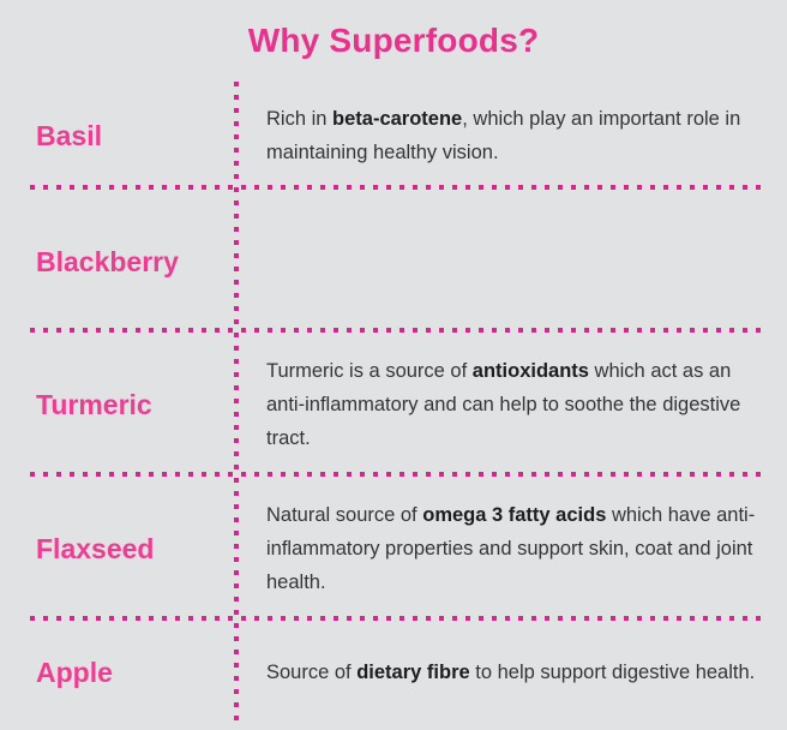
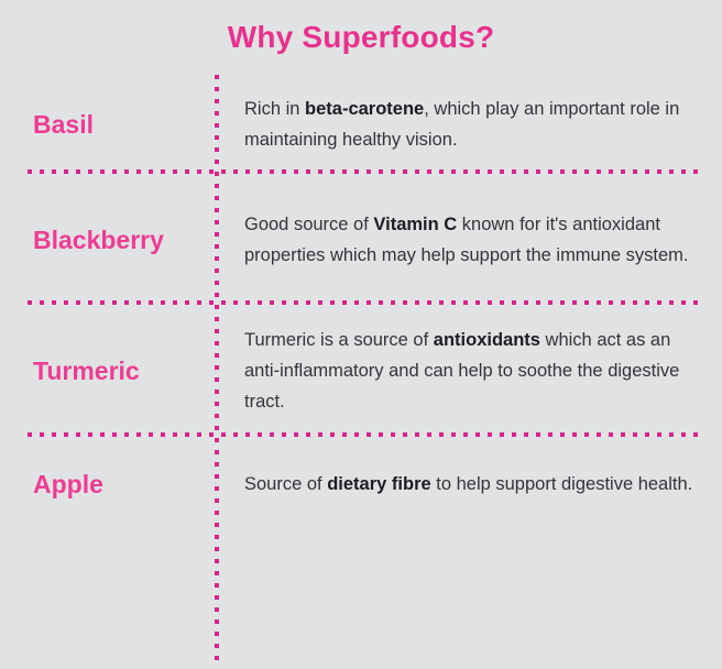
  Why Superfoods?
  Basil
  Rich in beta-carotene, which play an important role in maintaining healthy vision.
  Blackberry
+ Good source of Vitamin C known for it's antioxidant properties which may help support the immune system.
  Turmeric
  Turmeric is a source of antioxidants which act as an anti-inflammatory and can help to soothe the digestive tract.
- Flaxseed
- Natural source of omega 3 fatty acids which have anti-inflammatory properties and support skin, coat and joint health.
  Apple
  Source of dietary fibre to help support digestive health.
